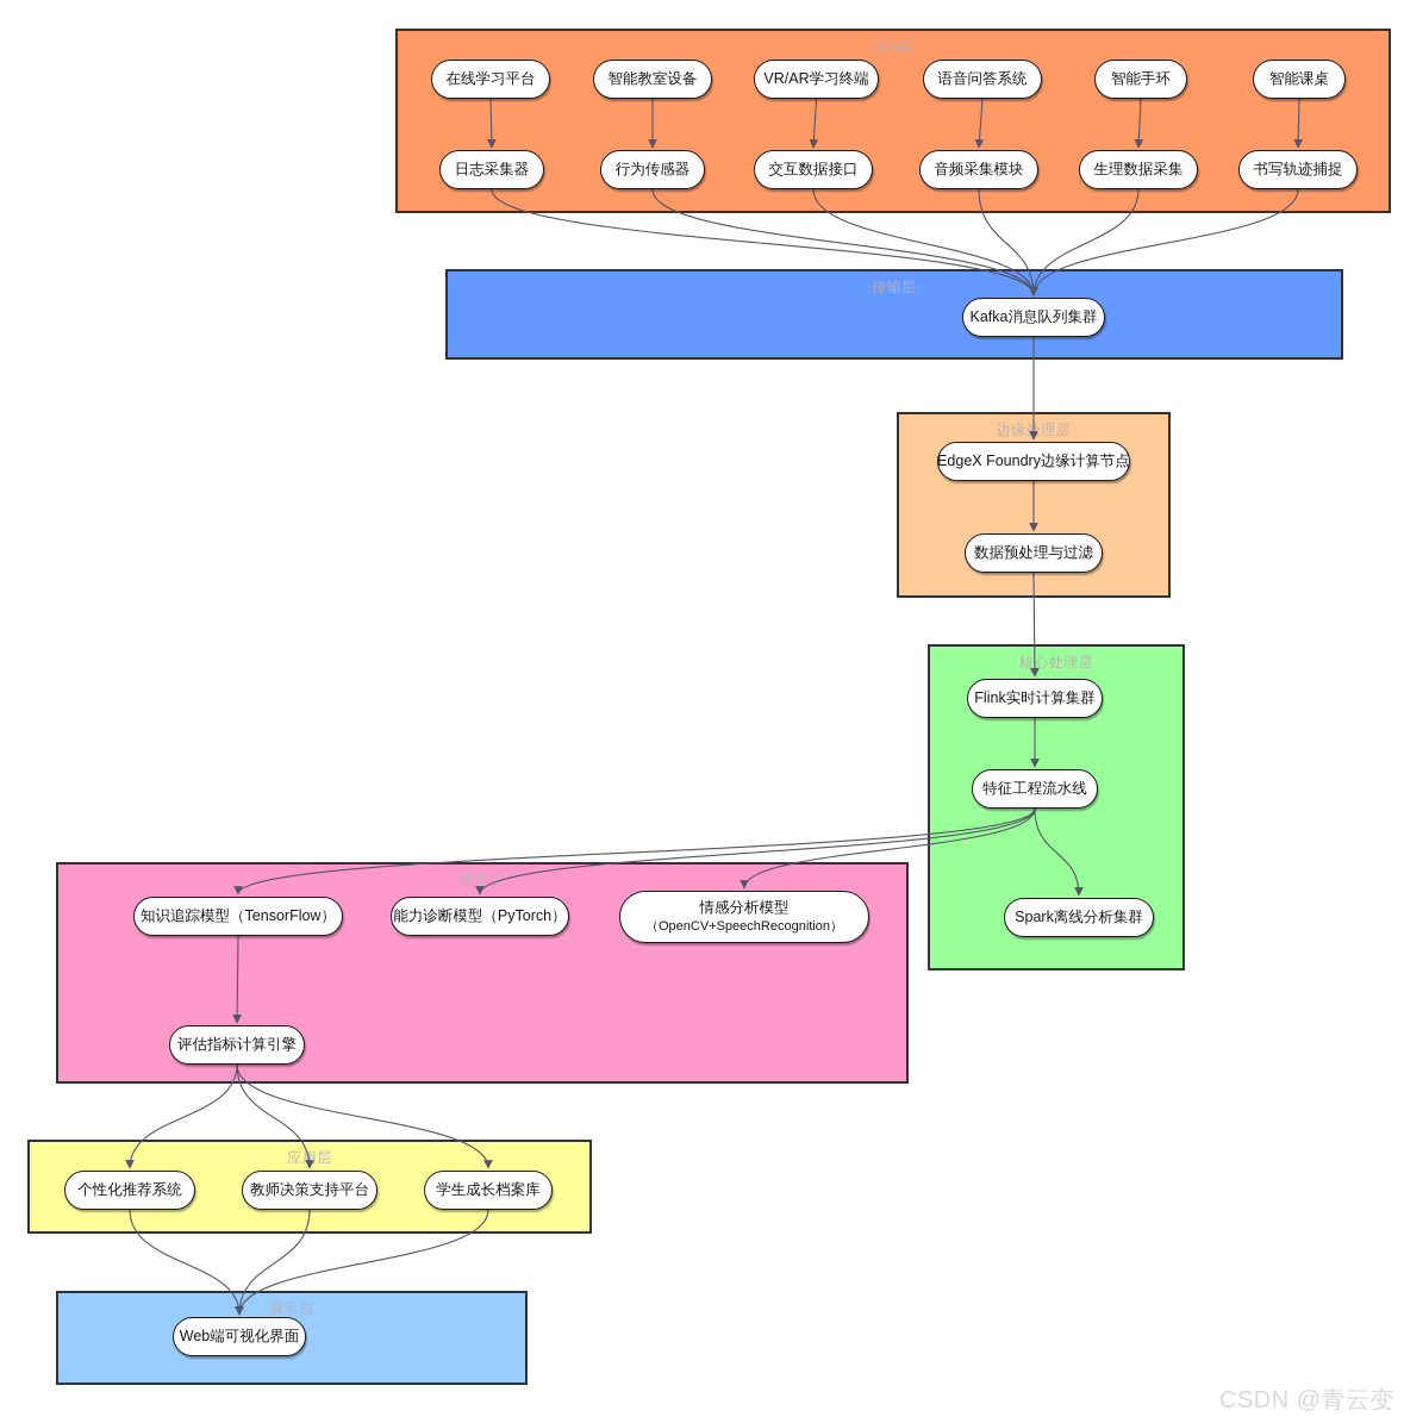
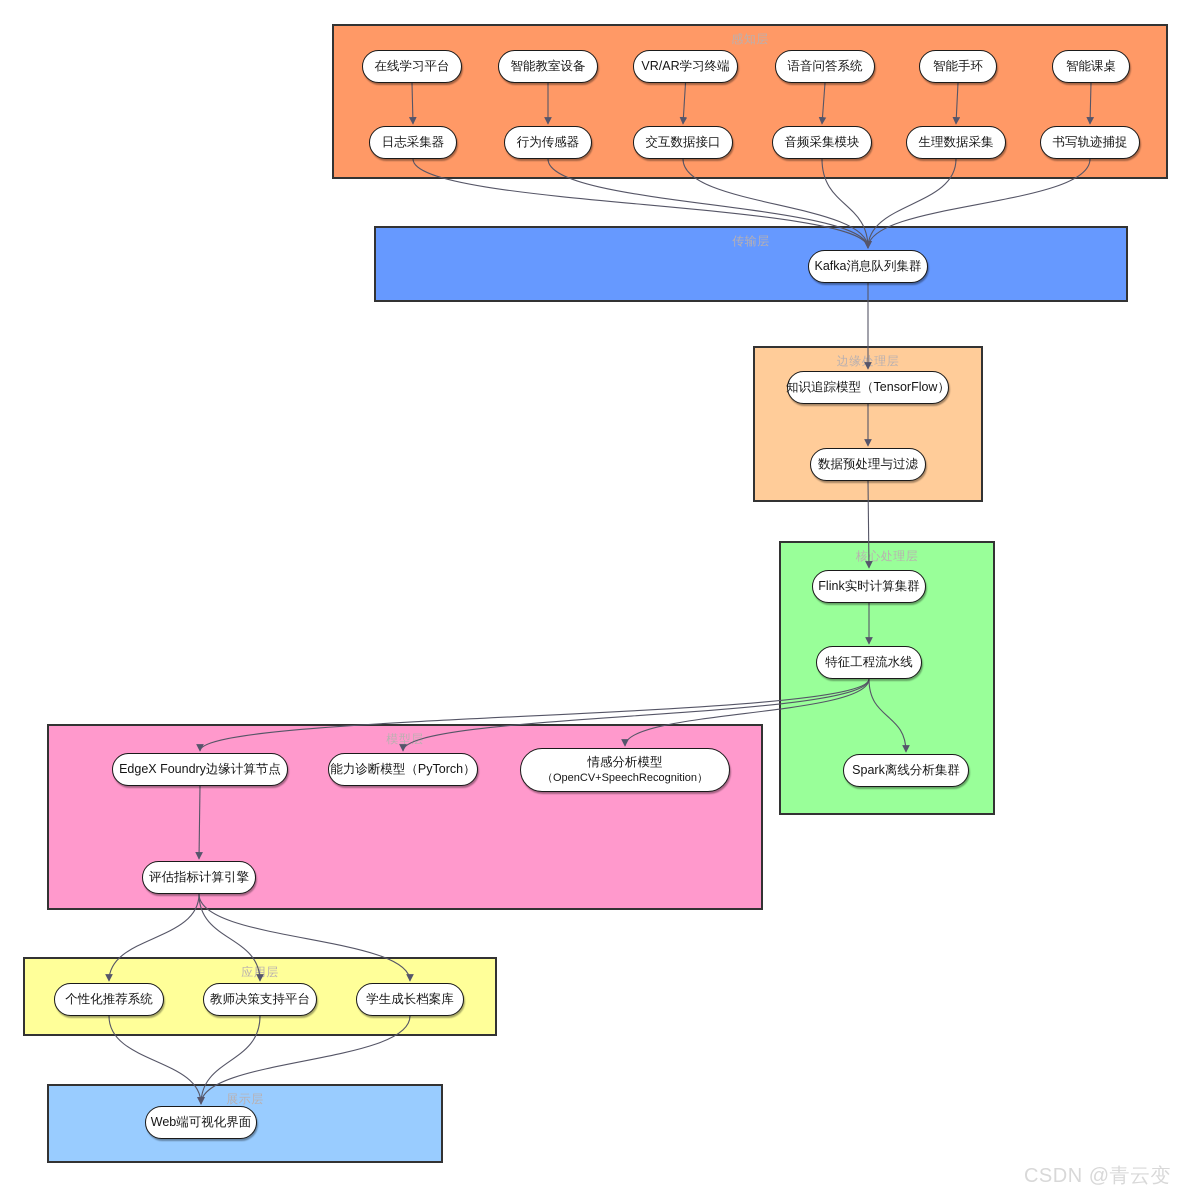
  感知层
  传输层
  边缘理层
  核心处理层
  模型层
  应用层
  展示层
  在线学习平台
  智能教室设备
  VR/AR学习终端
  语音问答系统
  智能手环
  智能课桌
  日志采集器
  行为传感器
  交互数据接口
  音频采集模块
  生理数据采集
  书写轨迹捕捉
  Kafka消息队列集群
- EdgeX Foundry边缘计算节点
+ 知识追踪模型（TensorFlow）
  数据预处理与过滤
  Flink实时计算集群
  特征工程流水线
  Spark离线分析集群
- 知识追踪模型（TensorFlow）
+ EdgeX Foundry边缘计算节点
  能力诊断模型（PyTorch）
  情感分析模型
  （OpenCV+SpeechRecognition）
  评估指标计算引擎
  个性化推荐系统
  教师决策支持平台
  学生成长档案库
  Web端可视化界面
  CSDN @青云变
